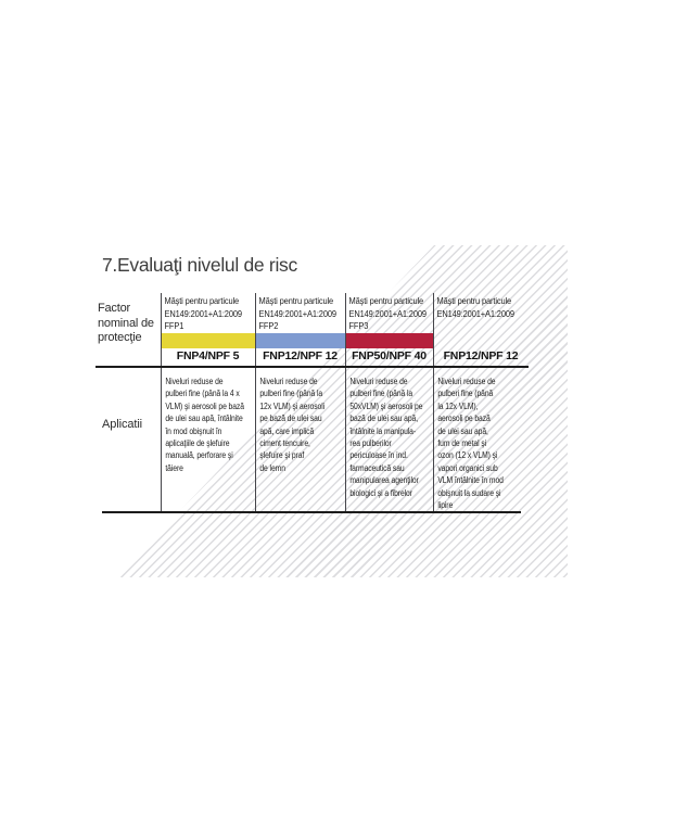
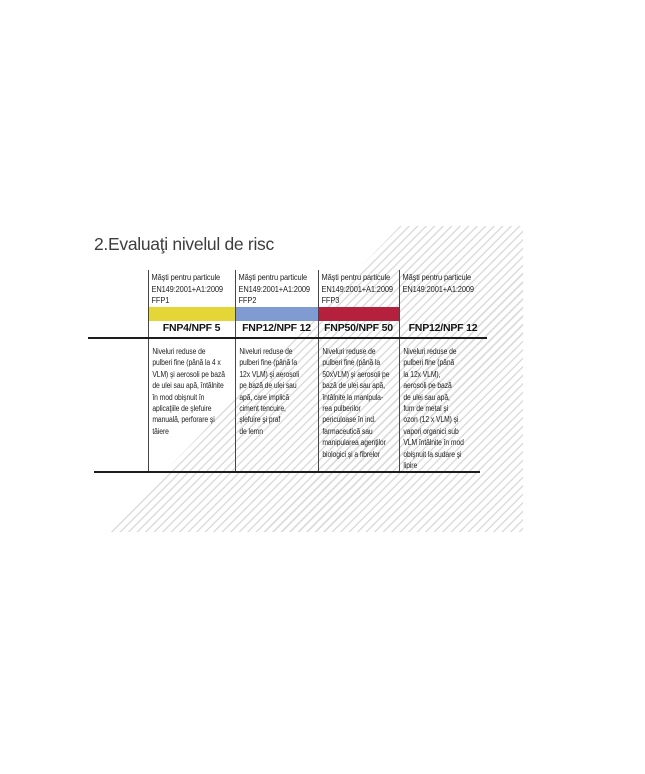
- 7.Evaluaţi nivelul de risc
+ 2.Evaluaţi nivelul de risc
- Factor
- nominal de
- protecţie
- Aplicatii
  Măşti pentru particule
  EN149:2001+A1:2009
  FFP1
  FNP4/NPF 5
  Niveluri reduse de
  pulberi fine (până la 4 x
  VLM) şi aerosoli pe bază
  de ulei sau apă, întâlnite
  în mod obişnuit în
  aplicaţiile de şlefuire
  manuală, perforare şi
  tăiere
  Măşti pentru particule
  EN149:2001+A1:2009
  FFP2
  FNP12/NPF 12
  Niveluri reduse de
  pulberi fine (până la
  12x VLM) şi aerosoli
  pe bază de ulei sau
  apă, care implică
  ciment tencuire,
  şlefuire şi praf
  de lemn
  Măşti pentru particule
  EN149:2001+A1:2009
  FFP3
- FNP50/NPF 40
+ FNP50/NPF 50
  Niveluri reduse de
  pulberi fine (până la
  50xVLM) şi aerosoli pe
  bază de ulei sau apă,
  întâlnite la manipula-
  rea pulberilor
  periculoase în ind.
  farmaceutică sau
  manipularea agenţilor
  biologici şi a fibrelor
  Măşti pentru particule
  EN149:2001+A1:2009
  FNP12/NPF 12
  Niveluri reduse de
  pulberi fine (până
  la 12x VLM),
  aerosoli pe bază
  de ulei sau apă,
  fum de metal şi
  ozon (12 x VLM) şi
  vapori organici sub
  VLM întâlnite în mod
  obişnuit la sudare şi
  lipire
